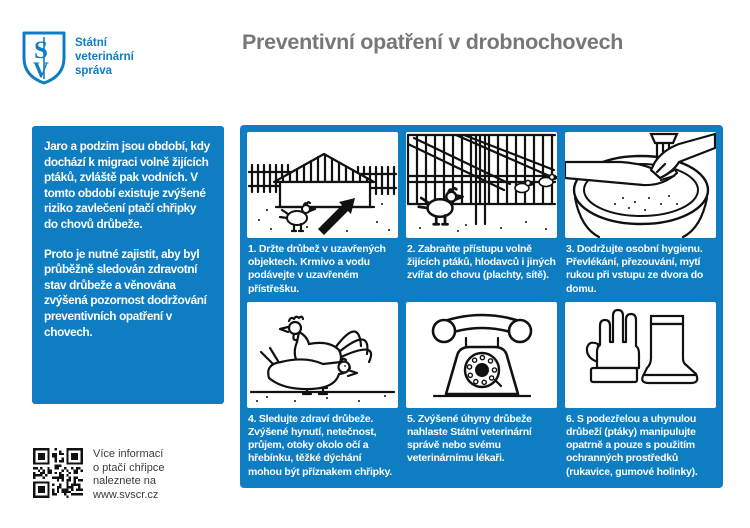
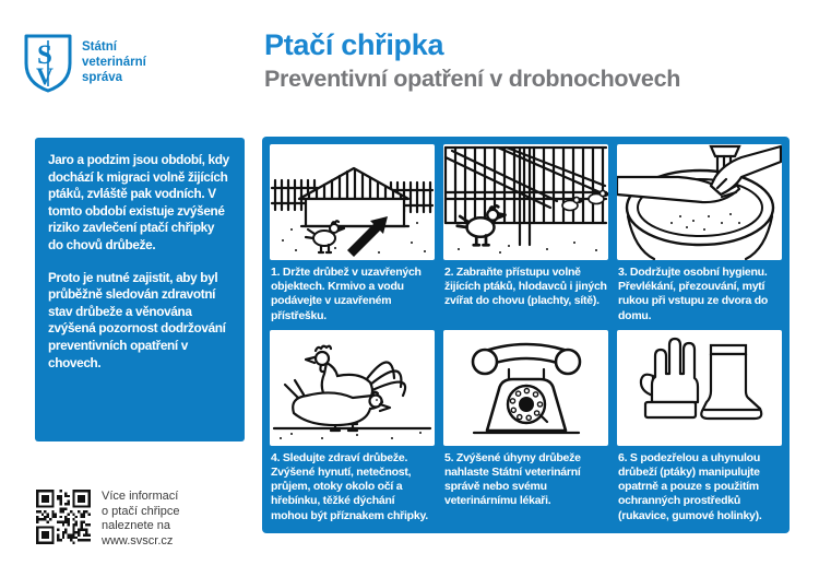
  S
  V
  Státní
  veterinární
  správa
+ Ptačí chřipka
  Preventivní opatření v drobnochovech
  Jaro a podzim jsou období, kdy dochází k migraci volně žijících ptáků, zvláště pak vodních. V tomto období existuje zvýšené riziko zavlečení ptačí chřipky do chovů drůbeže.
  Proto je nutné zajistit, aby byl průběžně sledován zdravotní stav drůbeže a věnována zvýšená pozornost dodržování preventivních opatření v chovech.
  1. Držte drůbež v uzavřených objektech. Krmivo a vodu podávejte v uzavřeném přístřešku.
  2. Zabraňte přístupu volně žijících ptáků, hlodavců i jiných zvířat do chovu (plachty, sítě).
  3. Dodržujte osobní hygienu. Převlékání, přezouvání, mytí rukou při vstupu ze dvora do domu.
  4. Sledujte zdraví drůbeže. Zvýšené hynutí, netečnost, průjem, otoky okolo očí a hřebínku, těžké dýchání mohou být příznakem chřipky.
  5. Zvýšené úhyny drůbeže nahlaste Státní veterinární správě nebo svému veterinárnímu lékaři.
  6. S podezřelou a uhynulou drůbeží (ptáky) manipulujte opatrně a pouze s použitím ochranných prostředků (rukavice, gumové holinky).
  Více informací
  o ptačí chřipce
  naleznete na
  www.svscr.cz
